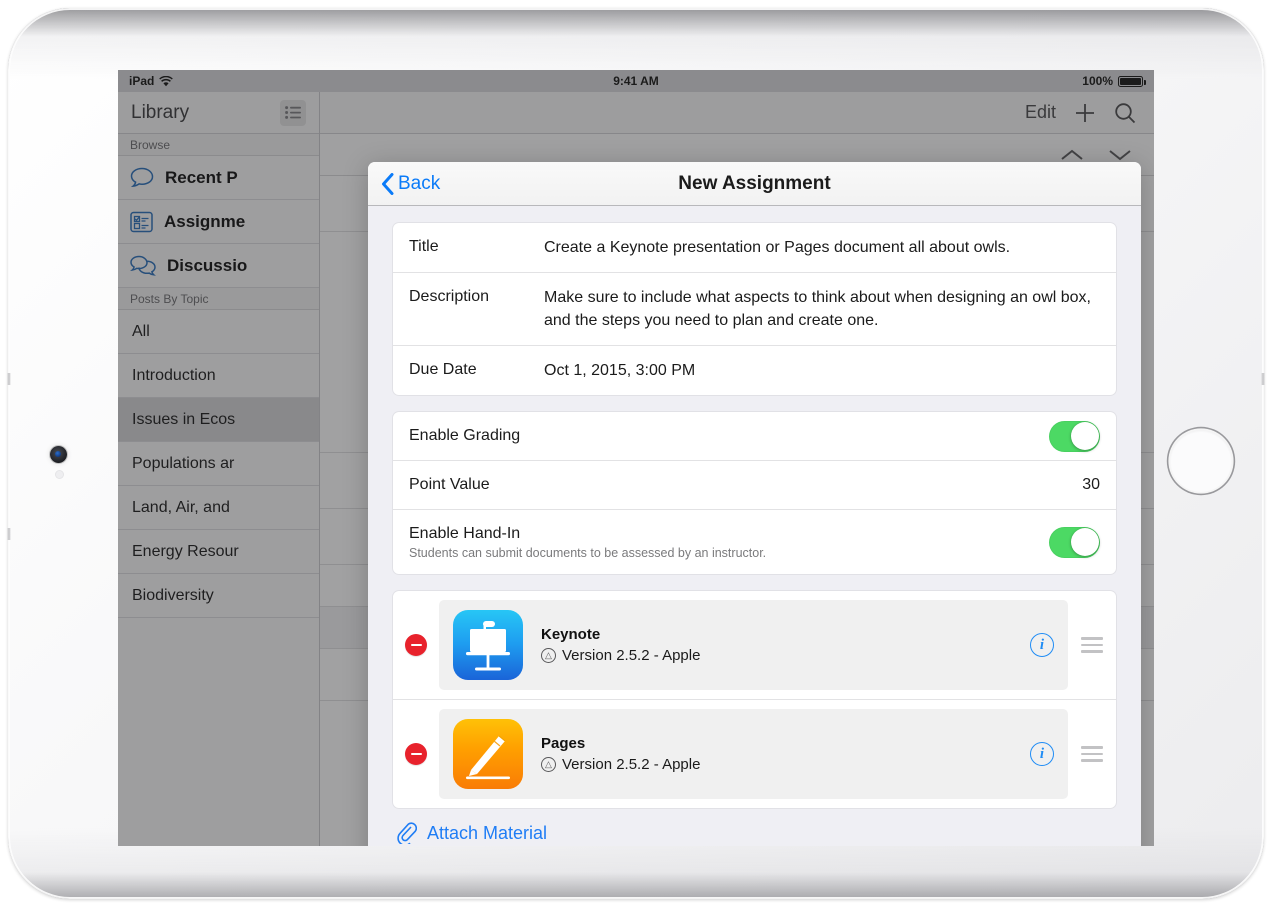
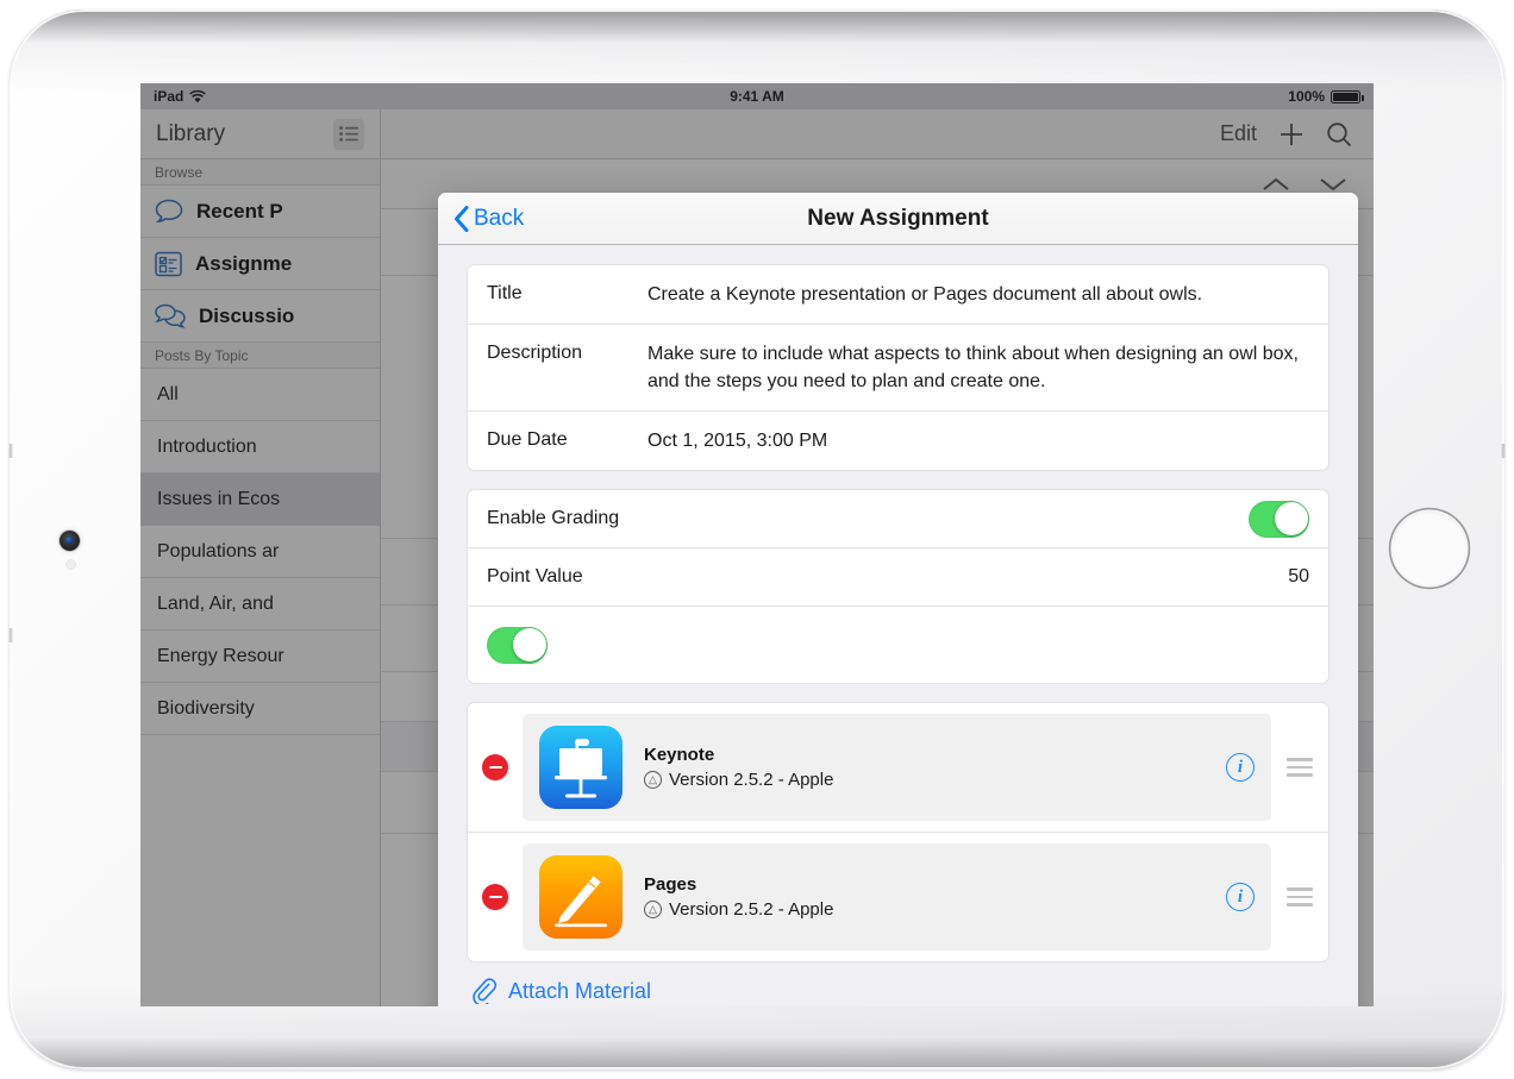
  iPad
  9:41 AM
  100%
  Library
  Browse
  Recent P
  Assignme
  Discussio
  Posts By Topic
  All
  Introduction
  Issues in Ecos
  Populations ar
  Land, Air, and
  Energy Resour
  Biodiversity
  Edit
  Back
  New Assignment
  Title
  Create a Keynote presentation or Pages document all about owls.
  Description
  Make sure to include what aspects to think about when designing an owl box, and the steps you need to plan and create one.
  Due Date
  Oct 1, 2015, 3:00 PM
  Enable Grading
  Point Value
- 30
+ 50
- Enable Hand-In
- Students can submit documents to be assessed by an instructor.
  Keynote
  △
  Version 2.5.2 - Apple
  i
  Pages
  △
  Version 2.5.2 - Apple
  i
  Attach Material
